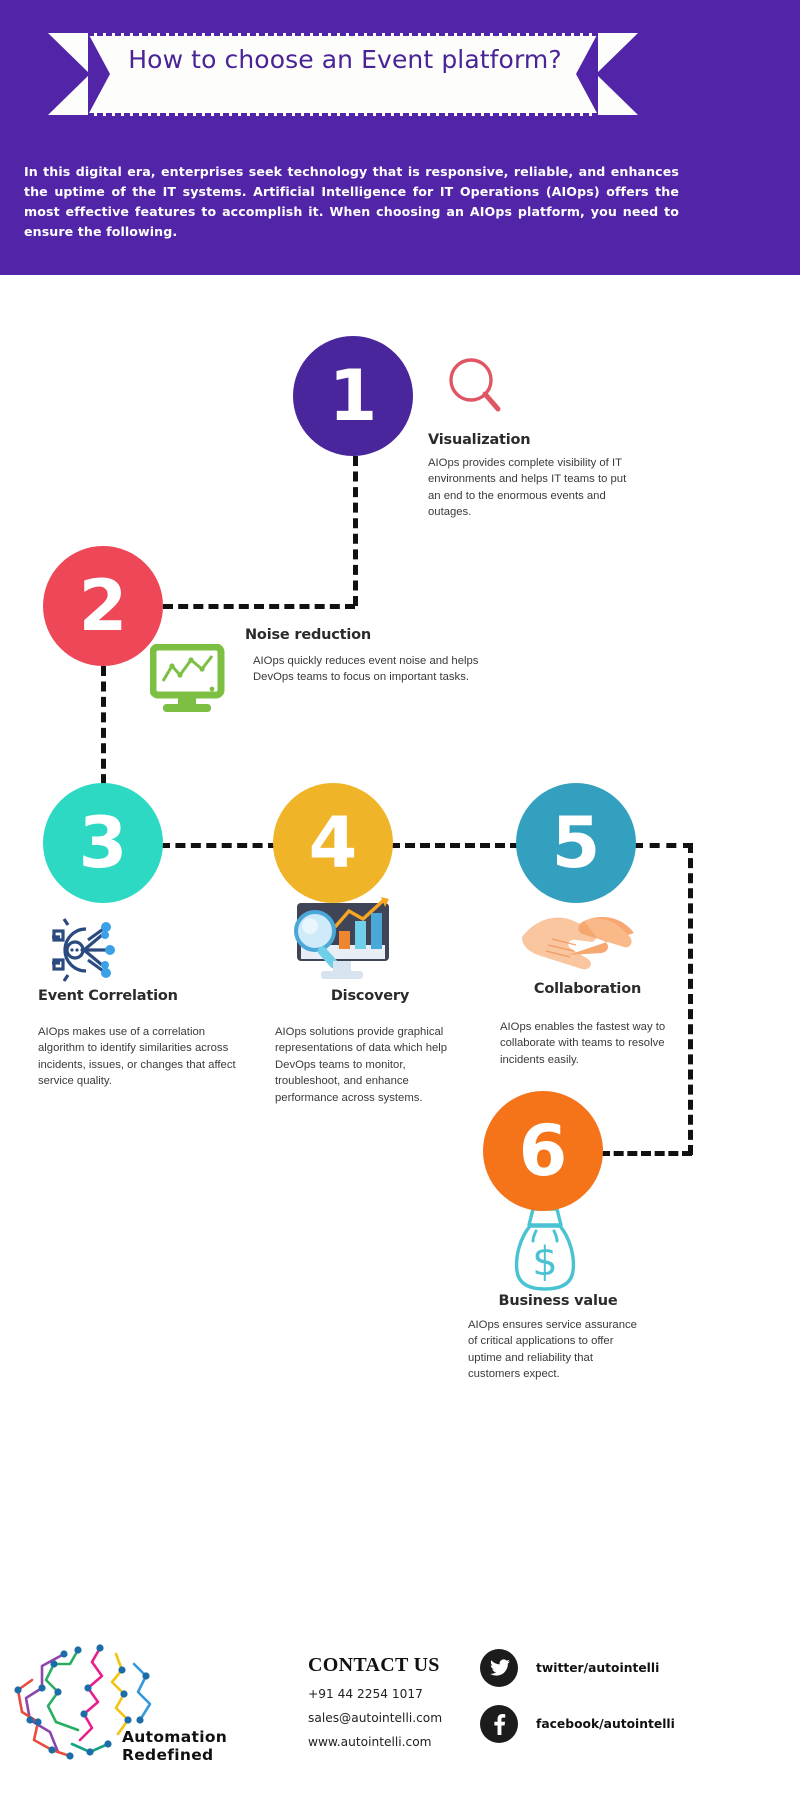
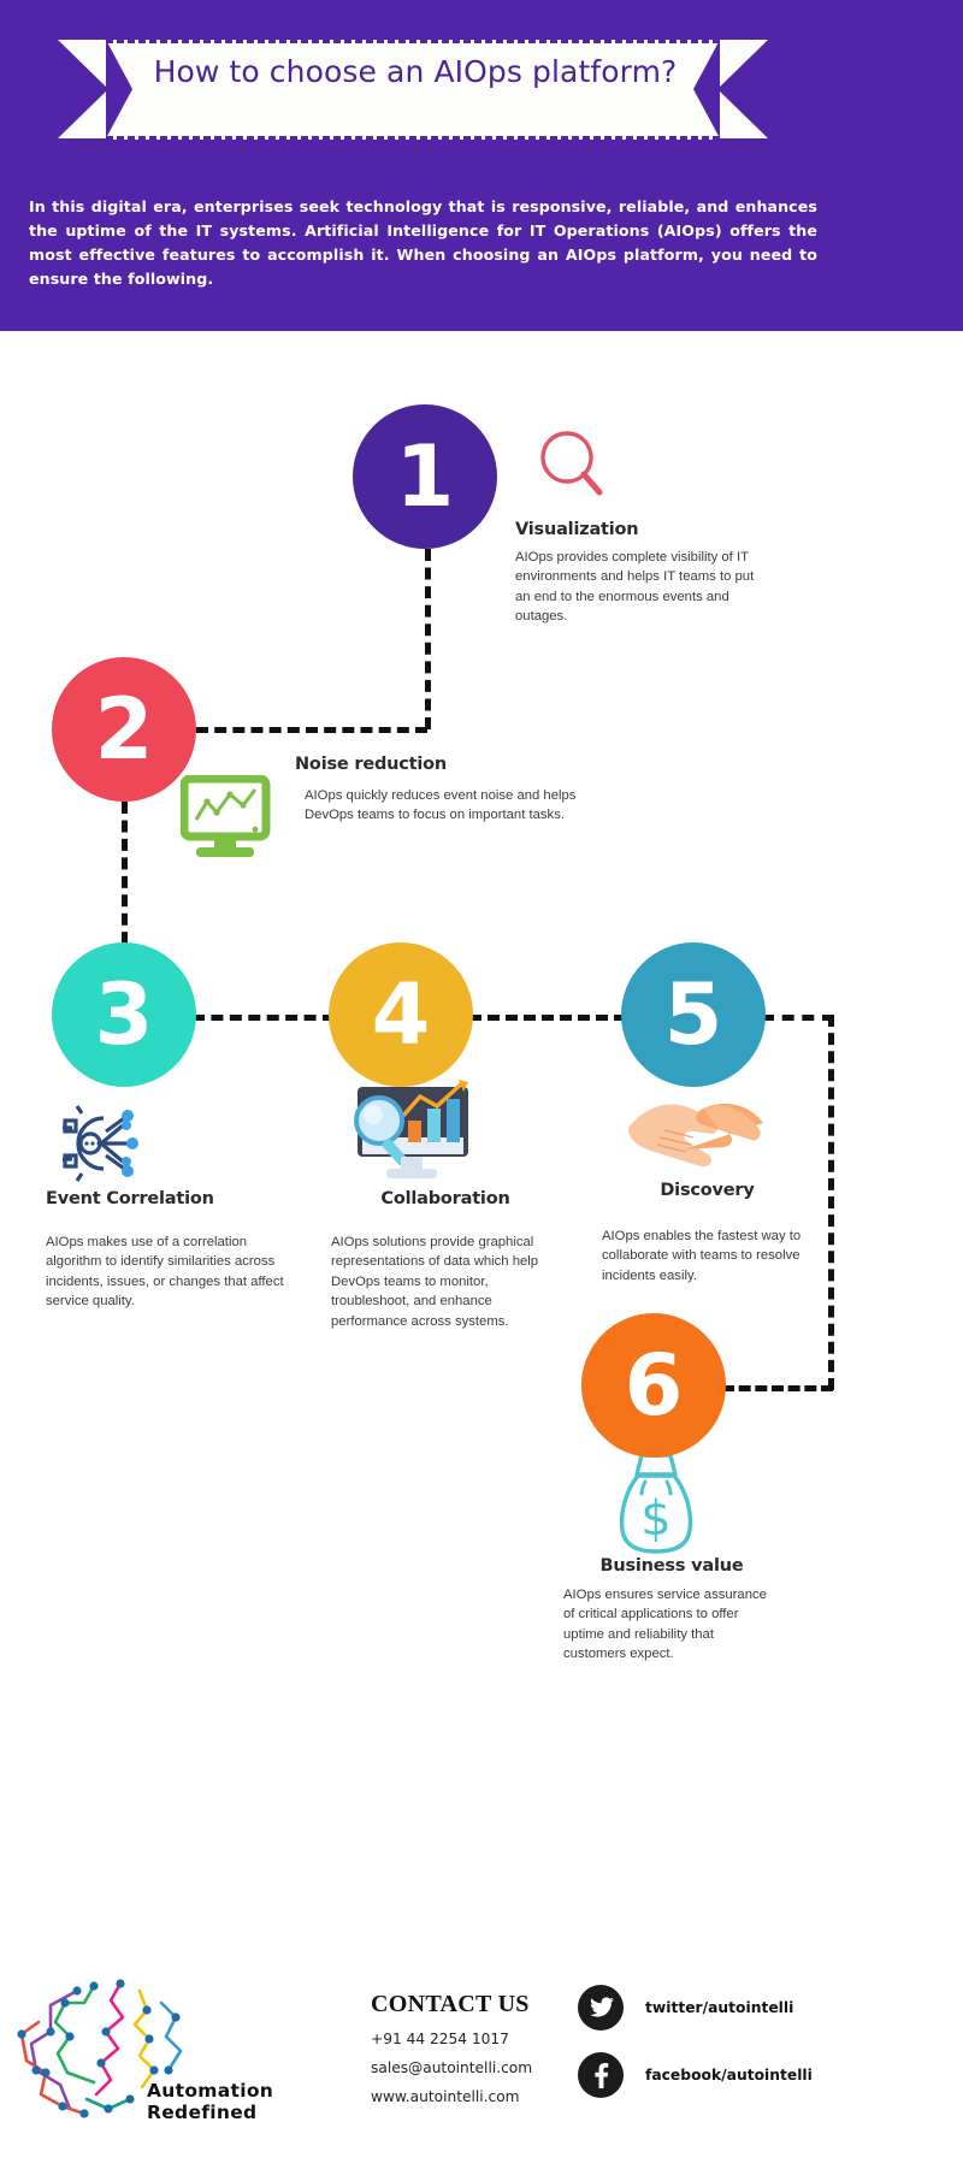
- How to choose an Event platform?
+ How to choose an AIOps platform?
  In this digital era, enterprises seek technology that is responsive, reliable, and enhances the uptime of the IT systems. Artificial Intelligence for IT Operations (AIOps) offers the most effective features to accomplish it. When choosing an AIOps platform, you need to ensure the following.
  1
  2
  3
  4
  5
  6
  $
  Visualization
  AIOps provides complete visibility of IT environments and helps IT teams to put an end to the enormous events and outages.
  Noise reduction
  AIOps quickly reduces event noise and helps DevOps teams to focus on important tasks.
  Event Correlation
  AIOps makes use of a correlation algorithm to identify similarities across incidents, issues, or changes that affect service quality.
- Discovery
+ Collaboration
  AIOps solutions provide graphical representations of data which help DevOps teams to monitor, troubleshoot, and enhance performance across systems.
- Collaboration
+ Discovery
  AIOps enables the fastest way to collaborate with teams to resolve incidents easily.
  Business value
  AIOps ensures service assurance of critical applications to offer uptime and reliability that customers expect.
  Automation Redefined
  CONTACT US
  +91 44 2254 1017
  sales@autointelli.com
  www.autointelli.com
  twitter/autointelli
  facebook/autointelli
